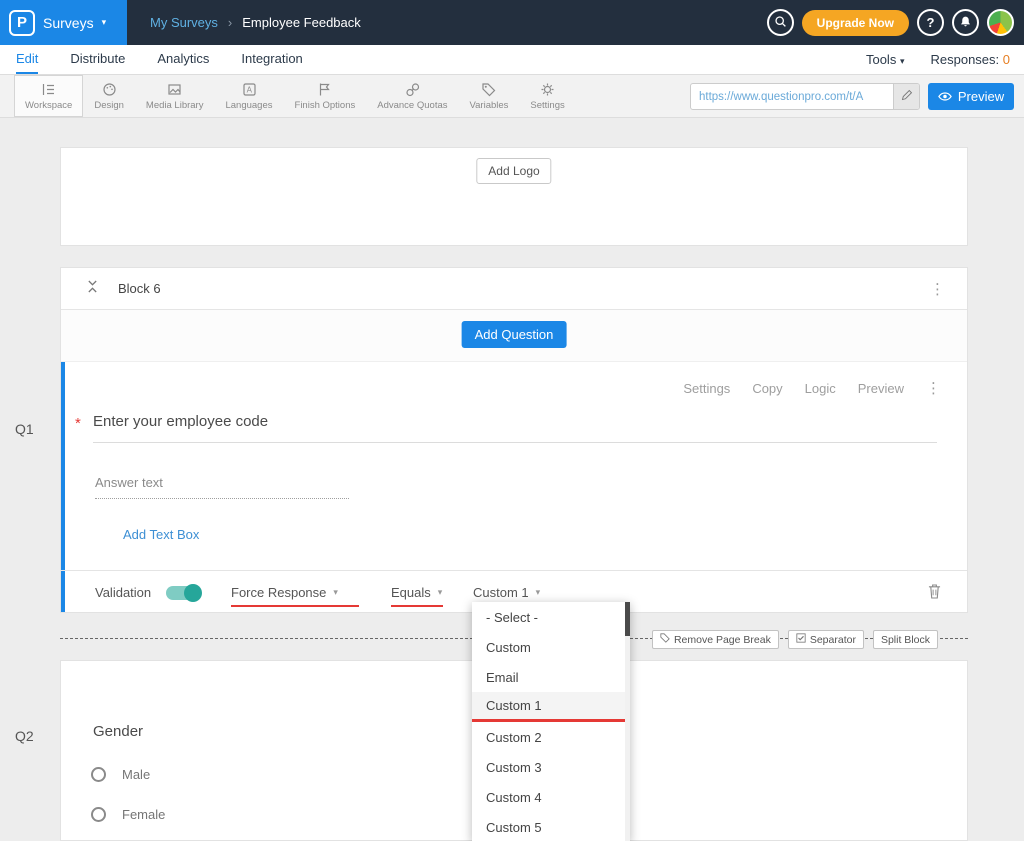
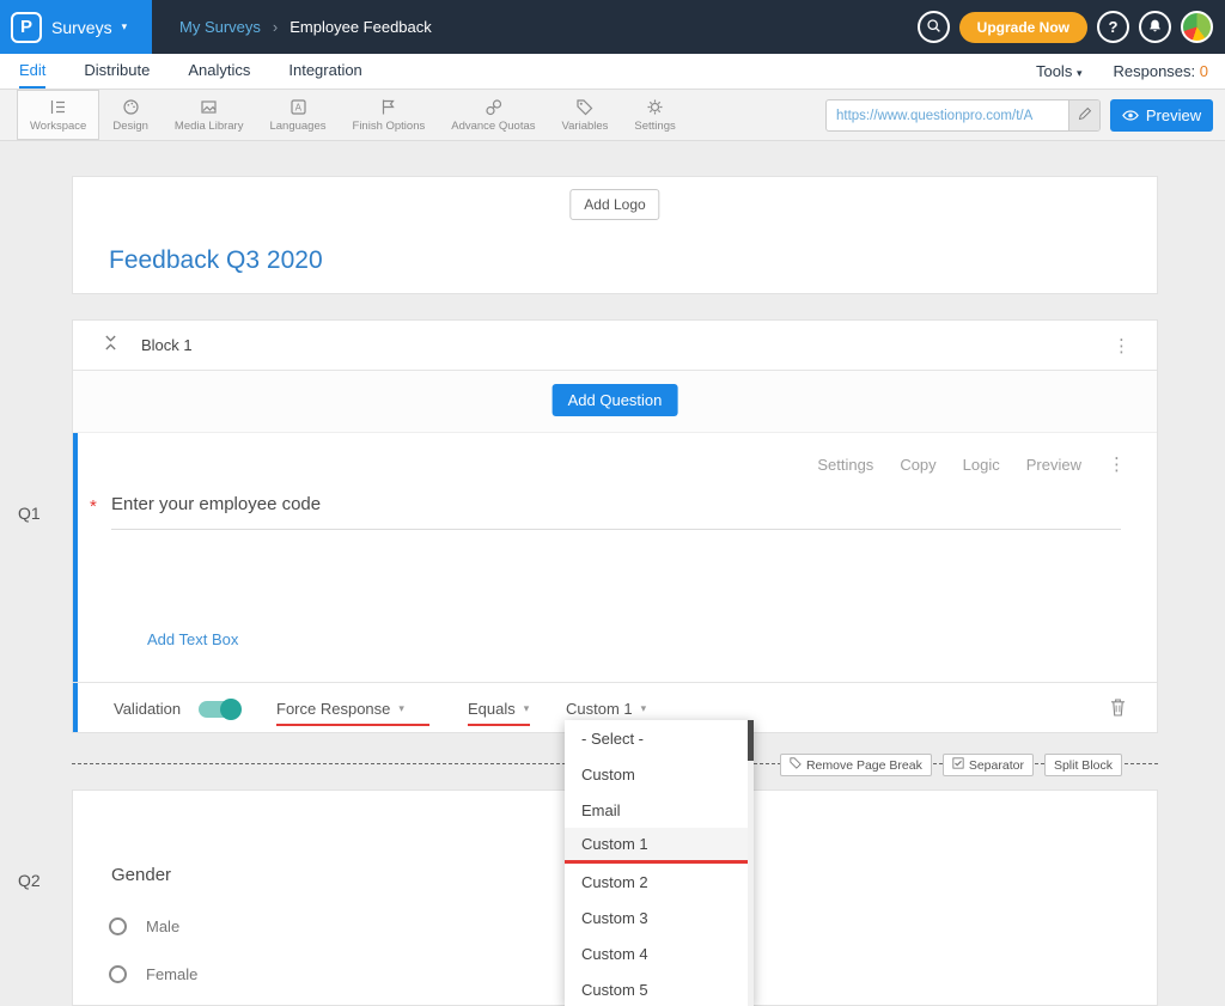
  P
  Surveys
  ▾
  My Surveys
  ›
  Employee Feedback
  Upgrade Now
  ?
  Edit
  Distribute
  Analytics
  Integration
  Tools ▾
  Responses: 0
  Workspace
  Design
  Media Library
  A
  Languages
  Finish Options
  Advance Quotas
  Variables
  Settings
  https://www.questionpro.com/t/A
  Preview
  Add Logo
+ Feedback Q3 2020
- Block 6
+ Block 1
  ⋮
  Add Question
  Settings
  Copy
  Logic
  Preview
  ⋮
  *
  Enter your employee code
- Answer text
  Add Text Box
  Validation
  Force Response
  ▾
  Equals
  ▾
  Custom 1
  ▾
  Q1
  Q2
  Remove Page Break
  Separator
  Split Block
  Gender
  Male
  Female
  - Select -
  Custom
  Email
  Custom 1
  Custom 2
  Custom 3
  Custom 4
  Custom 5
